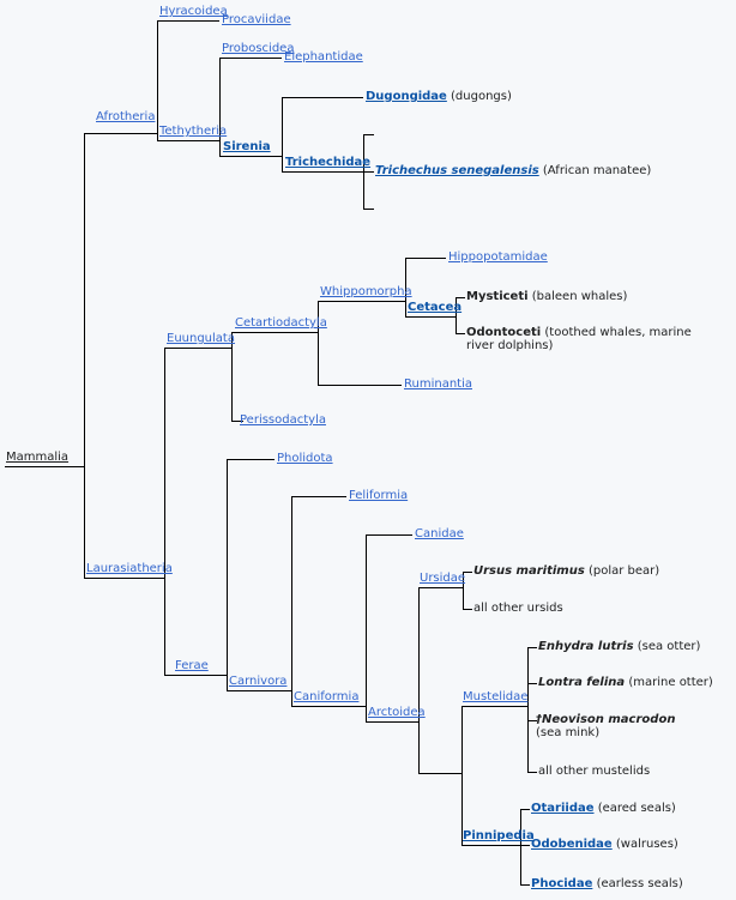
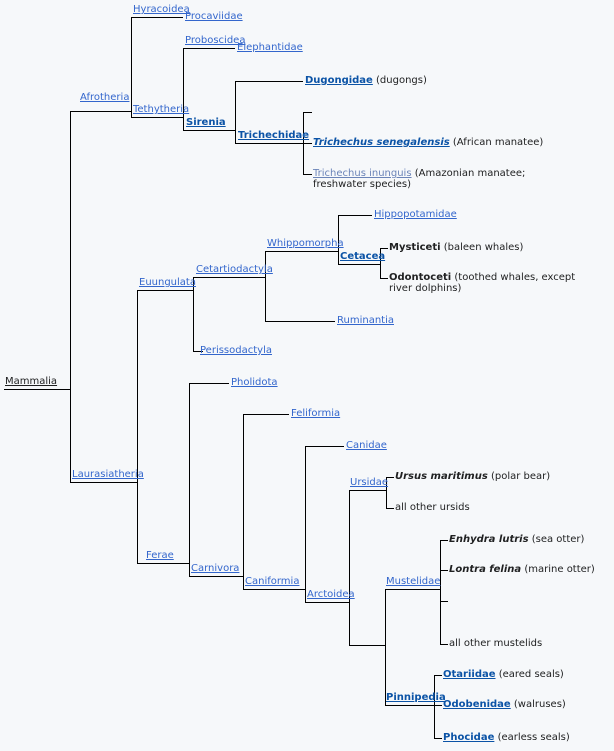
  Hyracoidea
  Procaviidae
  Proboscidea
  Elephantidae
  Dugongidae (dugongs)
  Trichechidae
  Trichechus senegalensis (African manatee)
+ Trichechus inunguis (Amazonian manatee; freshwater species)
  Sirenia
  Tethytheria
  Afrotheria
  Hippopotamidae
  Cetacea
  Mysticeti (baleen whales)
- Odontoceti (toothed whales, marine river dolphins)
+ Odontoceti (toothed whales, except river dolphins)
  Whippomorpha
  Ruminantia
  Cetartiodactyla
  Perissodactyla
  Euungulata
  Pholidota
  Feliformia
  Canidae
  Ursidae
  Ursus maritimus (polar bear)
  all other ursids
  Mustelidae
  Enhydra lutris (sea otter)
  Lontra felina (marine otter)
- †Neovison macrodon (sea mink)
  all other mustelids
  Pinnipedia
  Otariidae (eared seals)
  Odobenidae (walruses)
  Phocidae (earless seals)
  Arctoidea
  Caniformia
  Carnivora
  Ferae
  Laurasiatheria
  Mammalia
